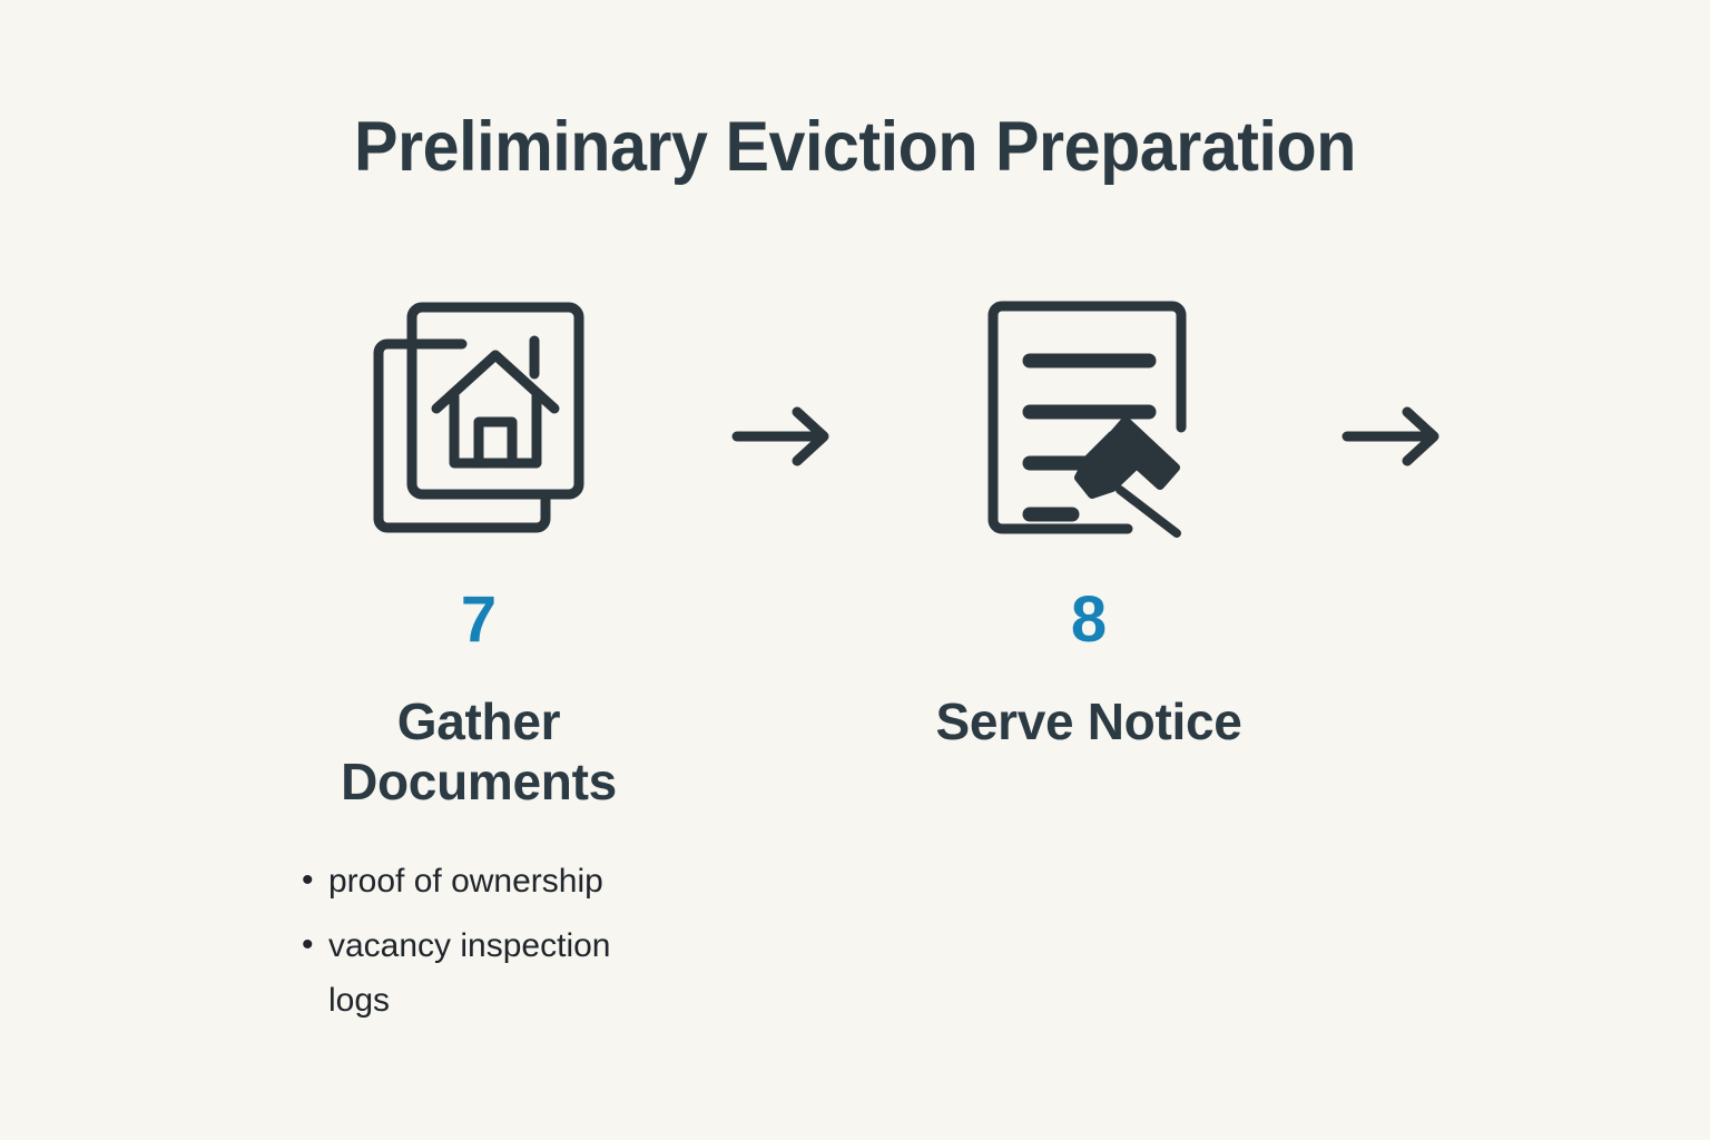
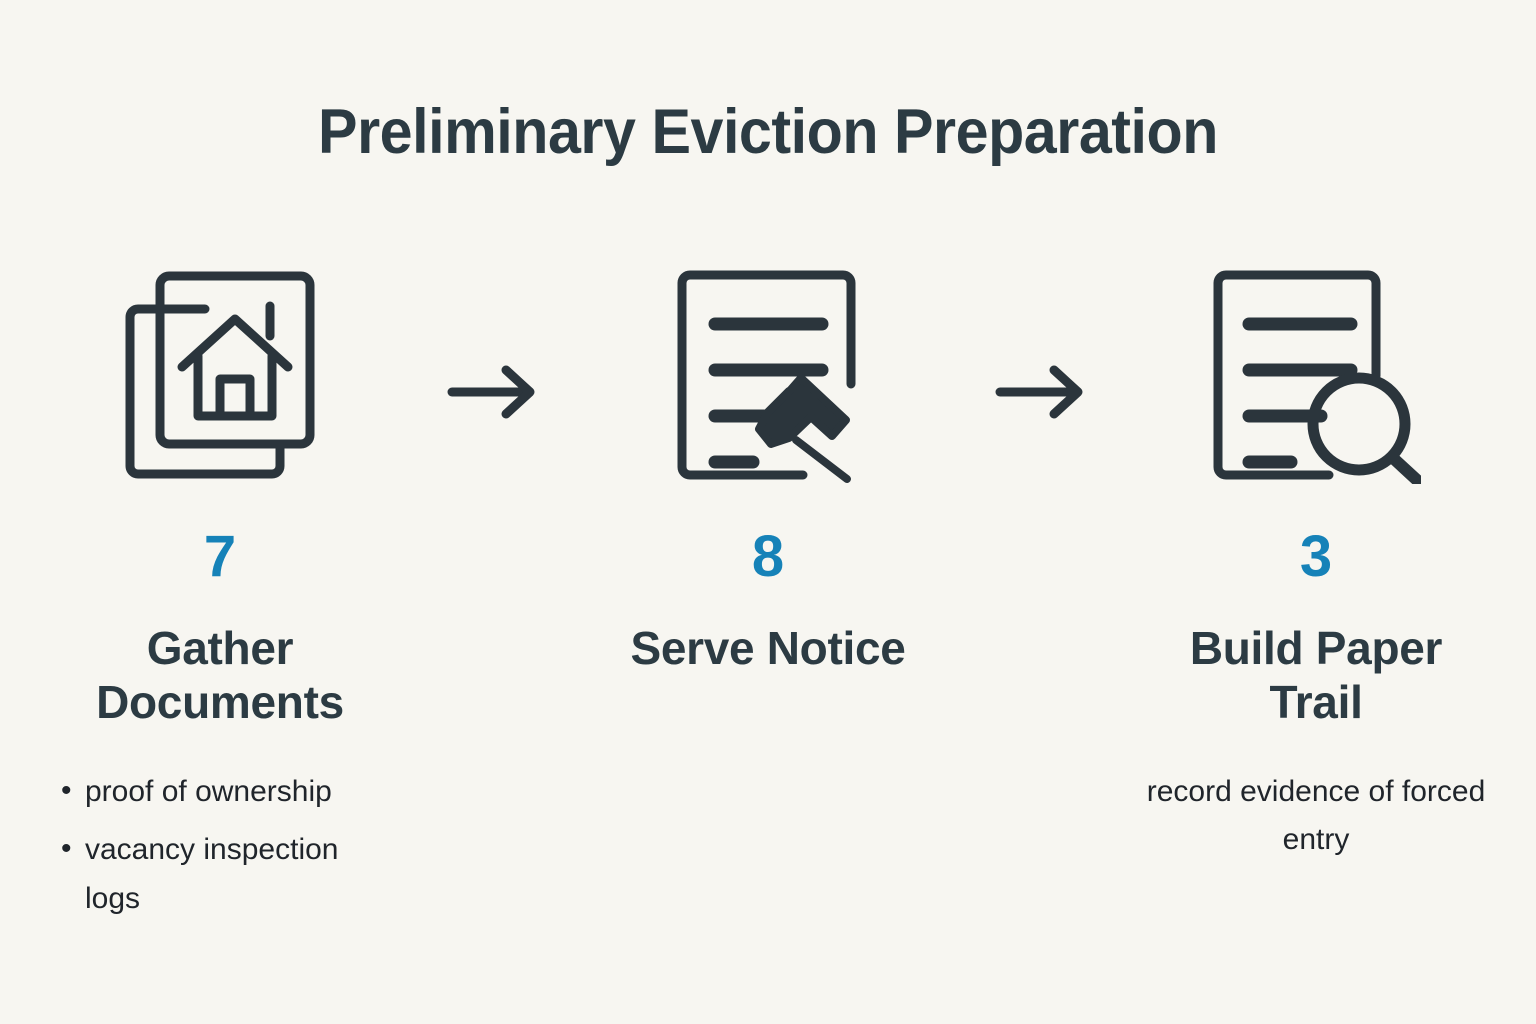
  Preliminary Eviction Preparation
  7
  Gather Documents
  proof of ownership
  vacancy inspection logs
  8
  Serve Notice
+ 3
+ Build Paper Trail
+ record evidence of forced entry
